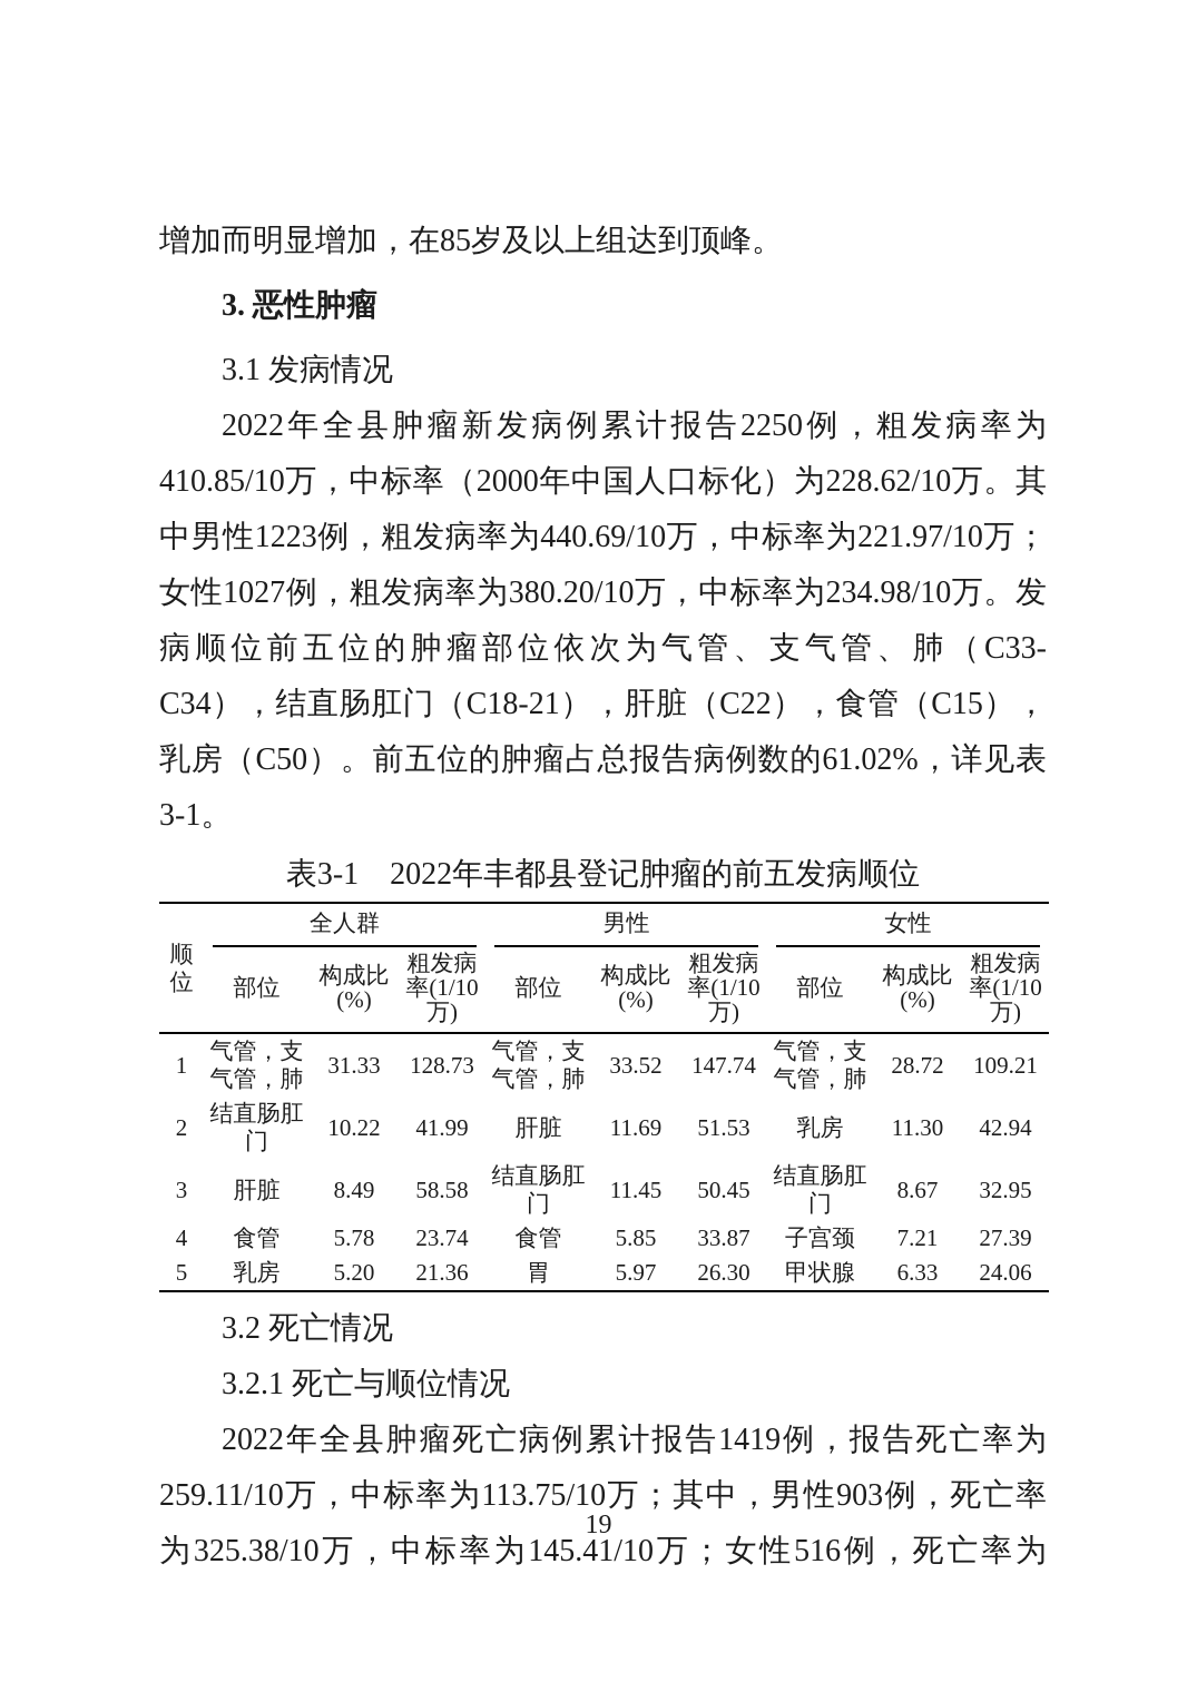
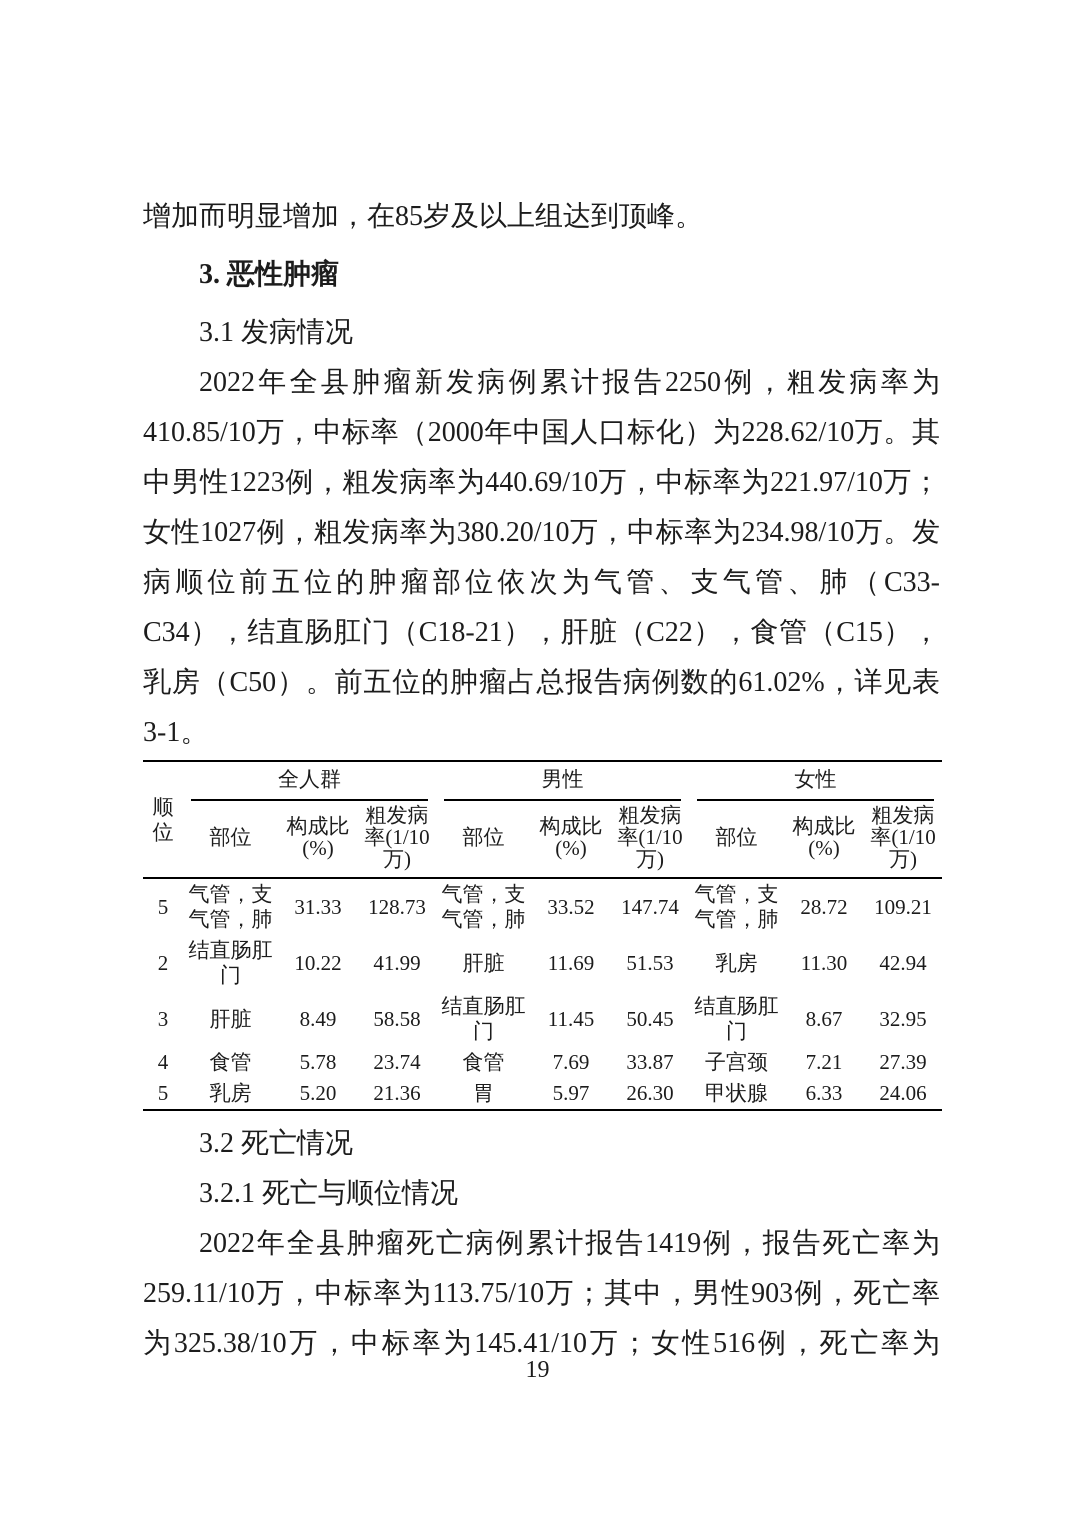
  增加而明显增加，在85岁及以上组达到顶峰。
  3. 恶性肿瘤
  3.1 发病情况
  2022年全县肿瘤新发病例累计报告2250例，粗发病率为410.85/10万，中标率（2000年中国人口标化）为228.62/10万。其中男性1223例，粗发病率为440.69/10万，中标率为221.97/10万；女性1027例，粗发病率为380.20/10万，中标率为234.98/10万。发病顺位前五位的肿瘤部位依次为气管、支气管、肺（C33-C34），结直肠肛门（C18-21），肝脏（C22），食管（C15），乳房（C50）。前五位的肿瘤占总报告病例数的61.02%，详见表3-1。
- 表3-1 2022年丰都县登记肿瘤的前五发病顺位
  顺位	全人群	男性	女性
  部位	构成比(%)	粗发病率(1/10万)	部位	构成比(%)	粗发病率(1/10万)	部位	构成比(%)	粗发病率(1/10万)
- 1	气管，支气管，肺	31.33	128.73	气管，支气管，肺	33.52	147.74	气管，支气管，肺	28.72	109.21
+ 5	气管，支气管，肺	31.33	128.73	气管，支气管，肺	33.52	147.74	气管，支气管，肺	28.72	109.21
  2	结直肠肛门	10.22	41.99	肝脏	11.69	51.53	乳房	11.30	42.94
  3	肝脏	8.49	58.58	结直肠肛门	11.45	50.45	结直肠肛门	8.67	32.95
- 4	食管	5.78	23.74	食管	5.85	33.87	子宫颈	7.21	27.39
+ 4	食管	5.78	23.74	食管	7.69	33.87	子宫颈	7.21	27.39
  5	乳房	5.20	21.36	胃	5.97	26.30	甲状腺	6.33	24.06
  3.2 死亡情况
  3.2.1 死亡与顺位情况
  2022年全县肿瘤死亡病例累计报告1419例，报告死亡率为259.11/10万，中标率为113.75/10万；其中，男性903例，死亡率为325.38/10万，中标率为145.41/10万；女性516例，死亡率为
  19
